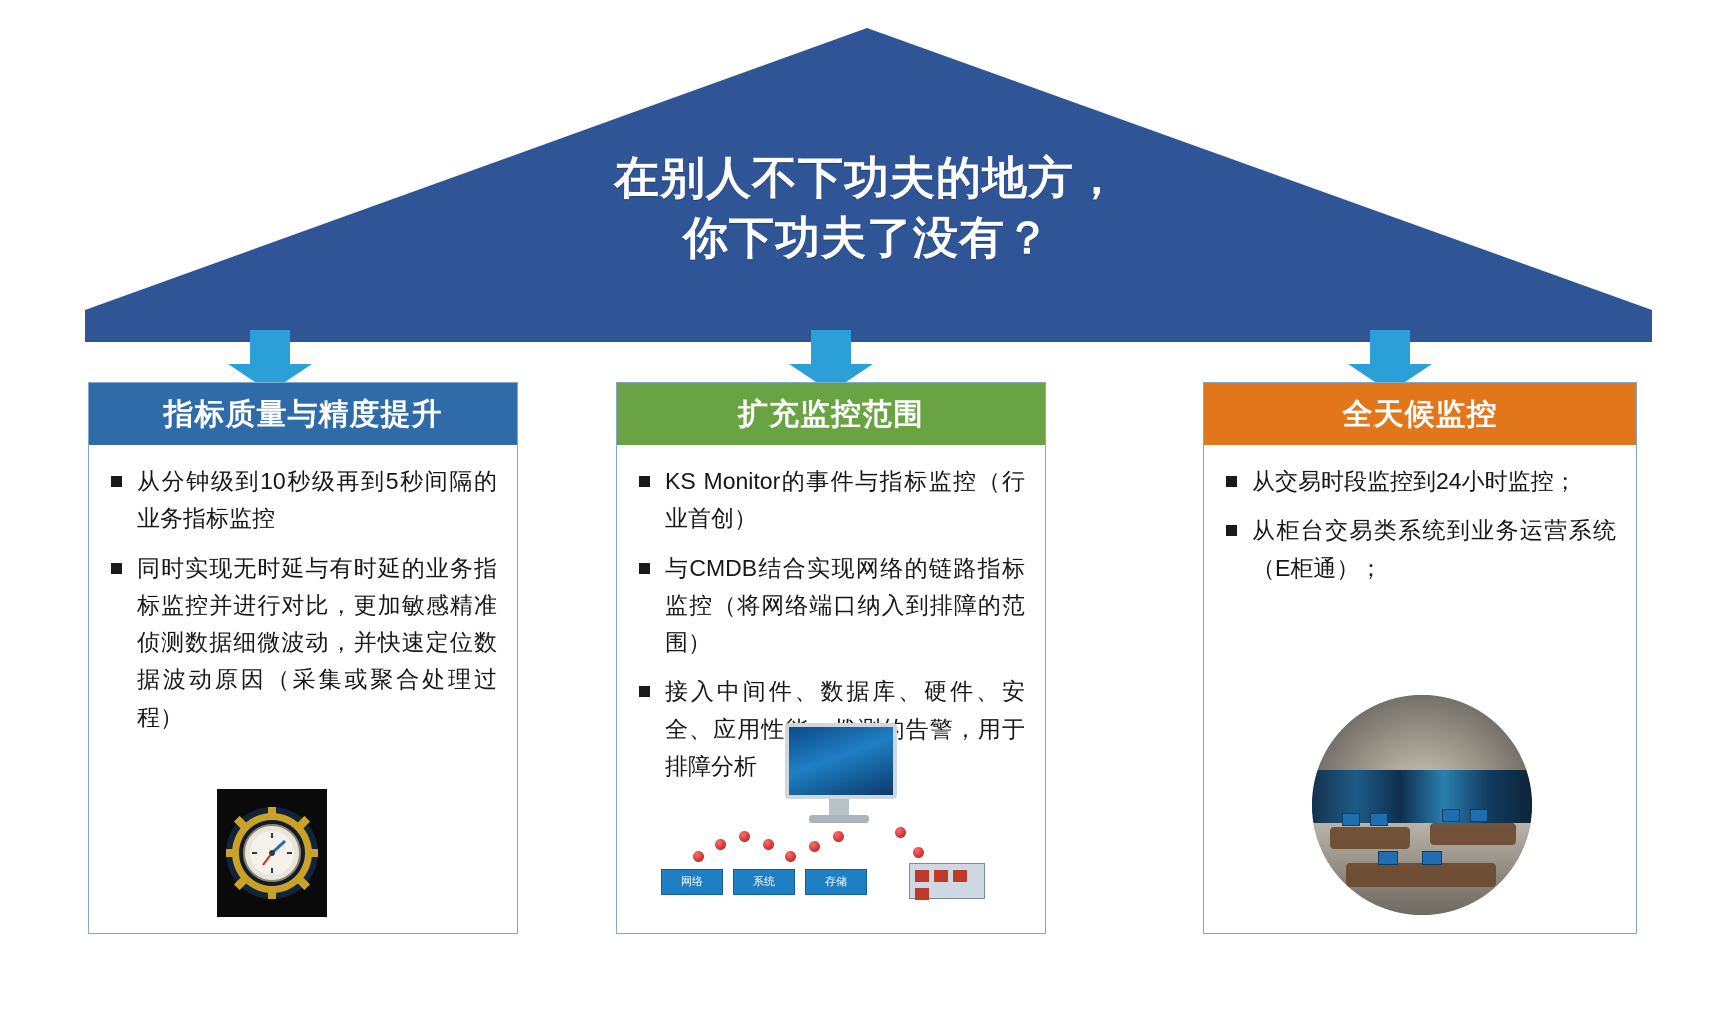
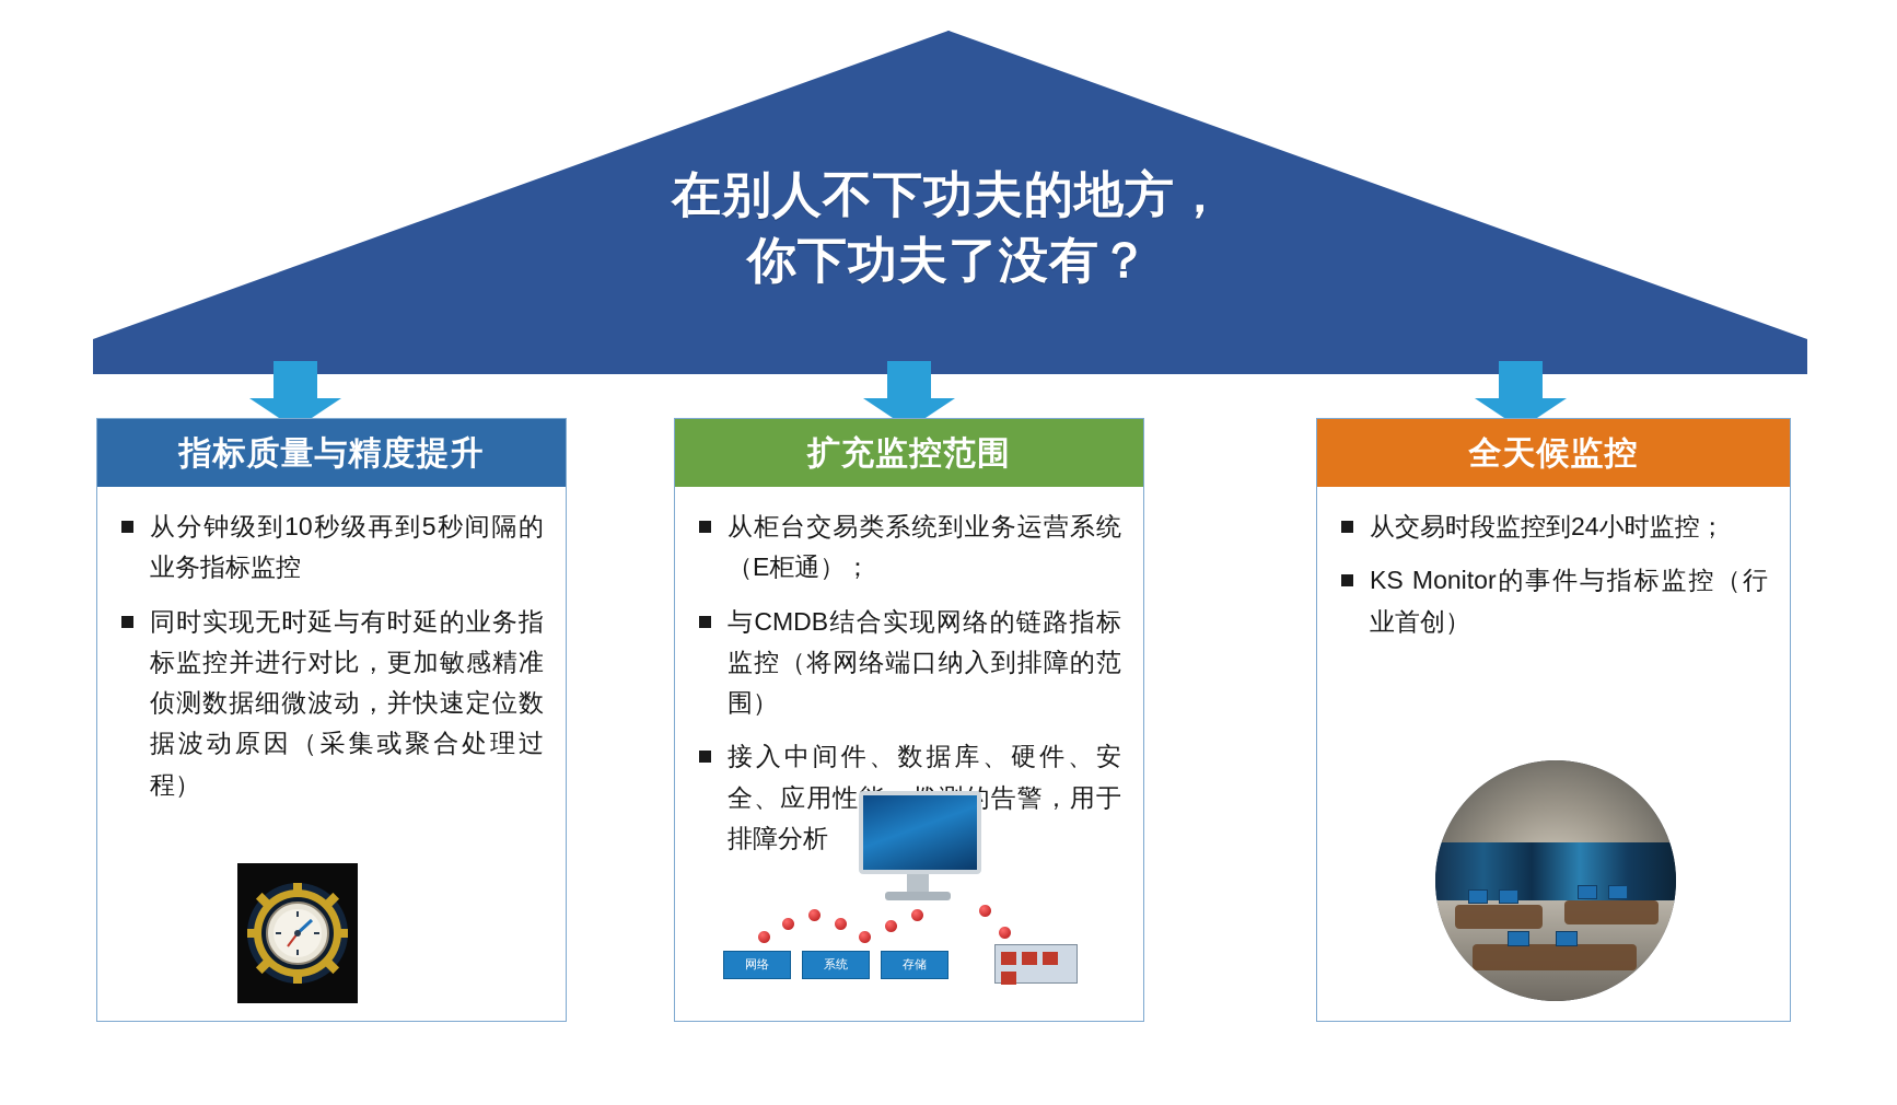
  在别人不下功夫的地方，
  你下功夫了没有？
  指标质量与精度提升
  从分钟级到10秒级再到5秒间隔的业务指标监控
  同时实现无时延与有时延的业务指标监控并进行对比，更加敏感精准侦测数据细微波动，并快速定位数据波动原因（采集或聚合处理过程）
  扩充监控范围
- KS Monitor的事件与指标监控（行业首创）
+ 从柜台交易类系统到业务运营系统（E柜通）；
  与CMDB结合实现网络的链路指标监控（将网络端口纳入到排障的范围）
  接入中间件、数据库、硬件、安全、应用性告警，用于排障分析
  网络
  系统
  存储
  全天候监控
  从交易时段监控到24小时监控；
- 从柜台交易类系统到业务运营系统（E柜通）；
+ KS Monitor的事件与指标监控（行业首创）
